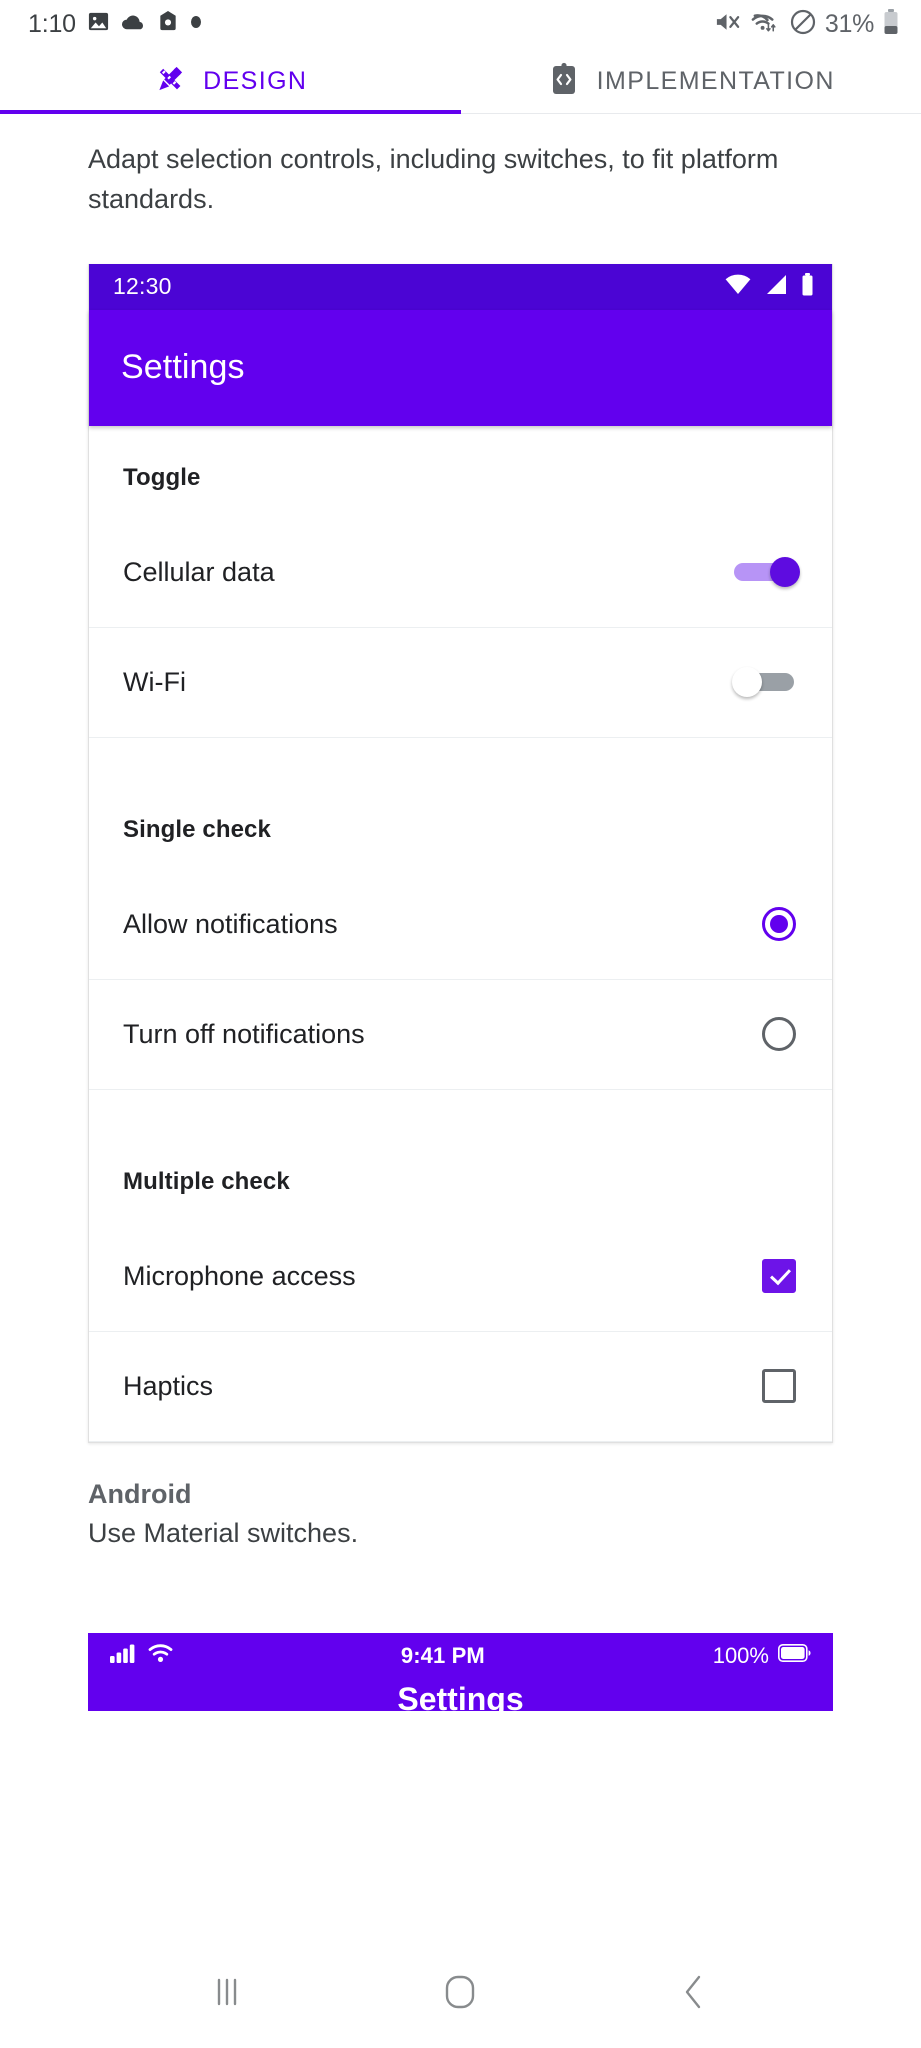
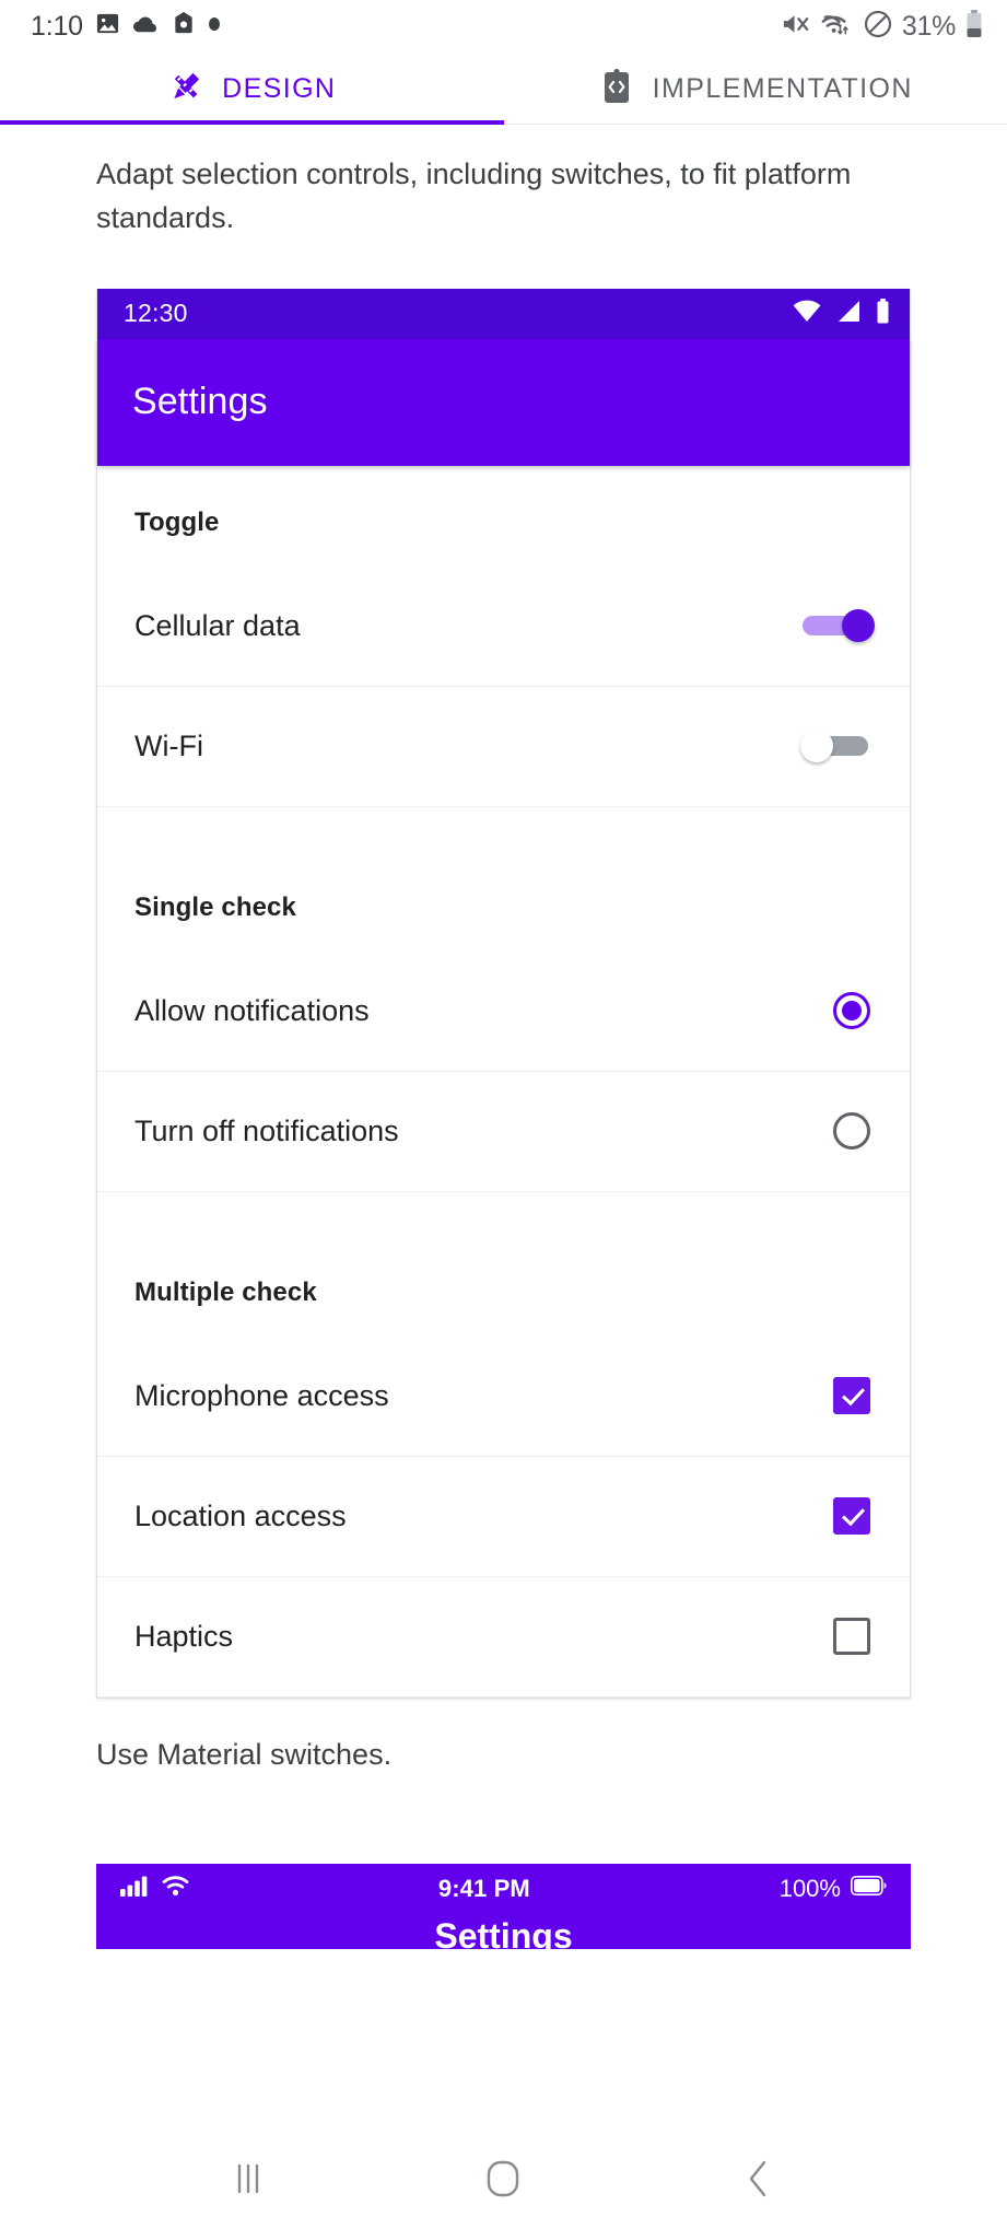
  1:10
  31%
  DESIGN
  IMPLEMENTATION
  Adapt selection controls, including switches, to fit platform standards.
  12:30
  Settings
  Toggle
  Cellular data
  Wi-Fi
  Single check
  Allow notifications
  Turn off notifications
  Multiple check
  Microphone access
+ Location access
  Haptics
- Android
  Use Material switches.
  9:41 PM
  100%
  Settings
